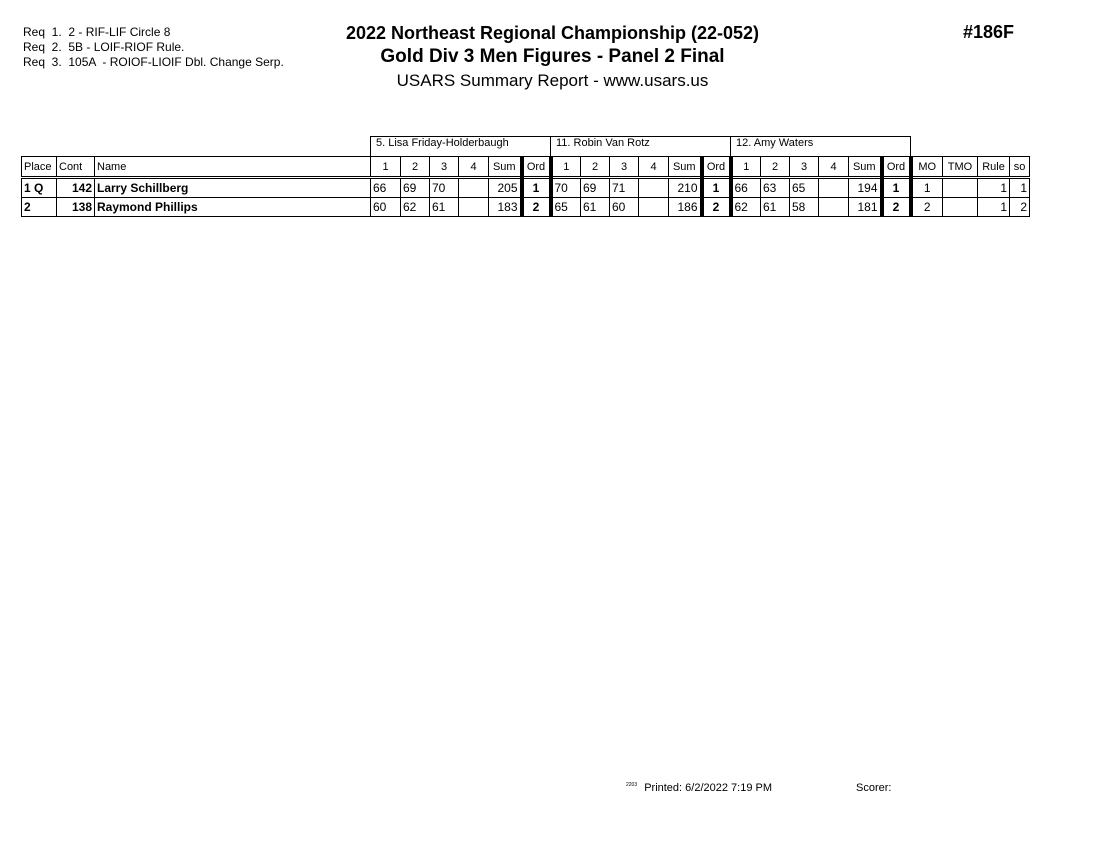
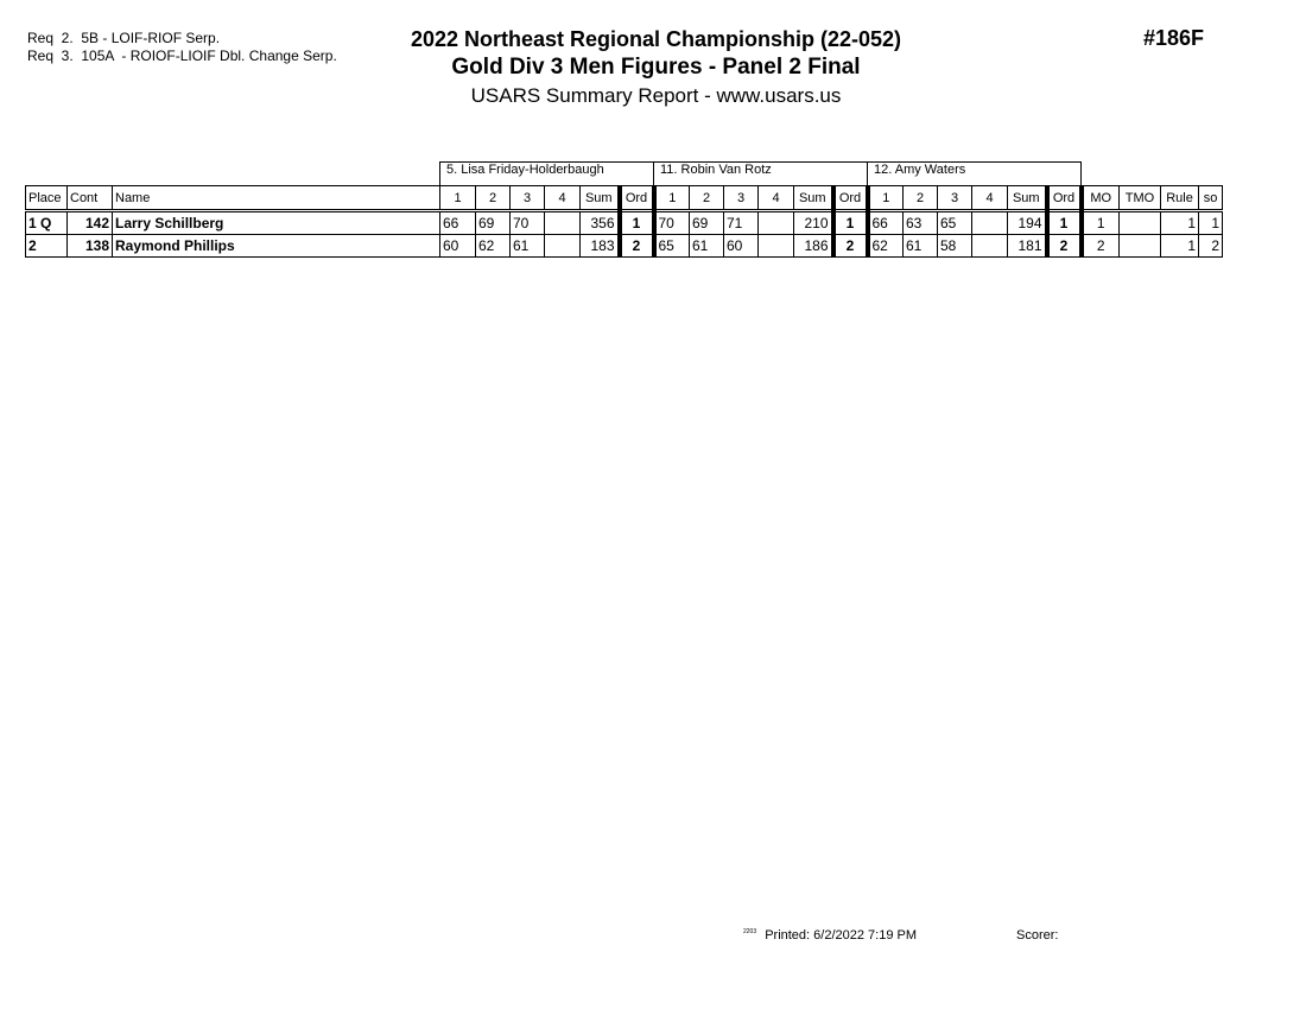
- Req 1. 2 - RIF-LIF Circle 8
- Req 2. 5B - LOIF-RIOF Rule.
+ Req 2. 5B - LOIF-RIOF Serp.
  Req 3. 105A - ROIOF-LIOIF Dbl. Change Serp.
  2022 Northeast Regional Championship (22-052)
  Gold Div 3 Men Figures - Panel 2 Final
  USARS Summary Report - www.usars.us
  #186F
  	5. Lisa Friday-Holderbaugh	11. Robin Van Rotz	12. Amy Waters
  Place	Cont	Name	1	2	3	4	Sum	Ord	1	2	3	4	Sum	Ord	1	2	3	4	Sum	Ord	MO	TMO	Rule	so
- 1 Q	142	Larry Schillberg	66	69	70		205	1	70	69	71		210	1	66	63	65		194	1	1		1	1
+ 1 Q	142	Larry Schillberg	66	69	70		356	1	70	69	71		210	1	66	63	65		194	1	1		1	1
  2	138	Raymond Phillips	60	62	61		183	2	65	61	60		186	2	62	61	58		181	2	2		1	2
  Printed: 6/2/2022 7:19 PM
  Scorer:
